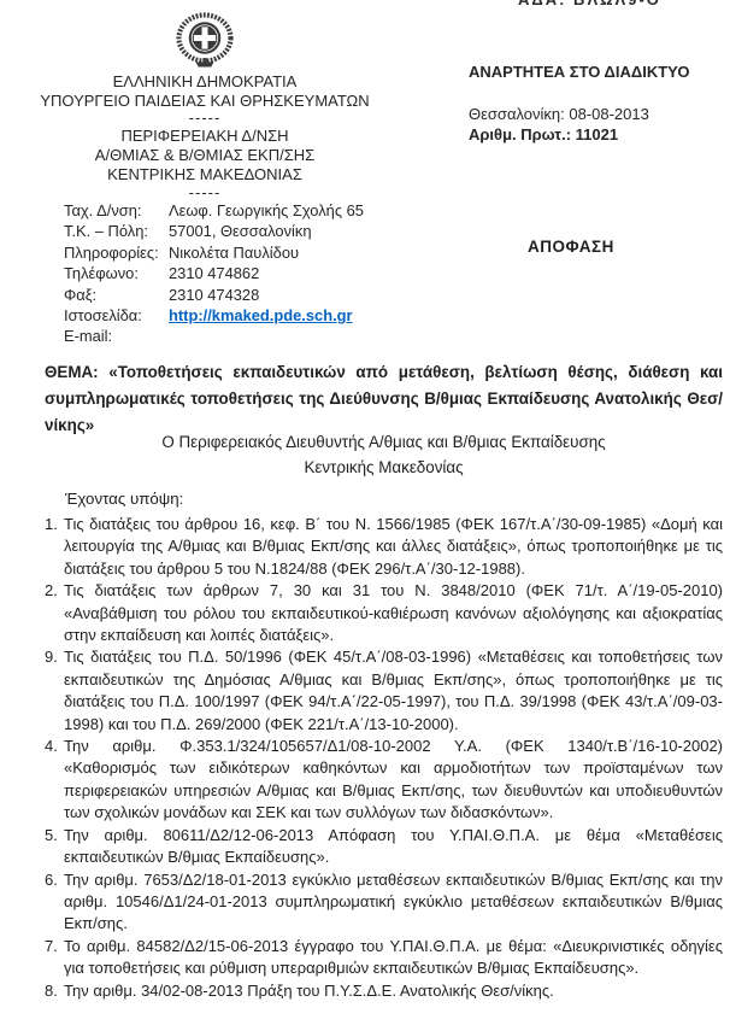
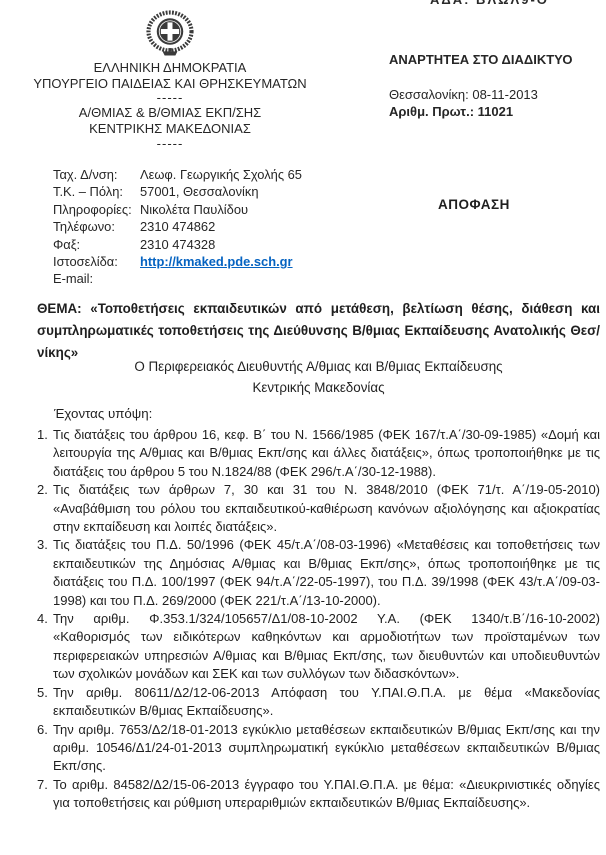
  ΕΛΛΗΝΙΚΗ ΔΗΜΟΚΡΑΤΙΑ
  ΥΠΟΥΡΓΕΙΟ ΠΑΙΔΕΙΑΣ ΚΑΙ ΘΡΗΣΚΕΥΜΑΤΩΝ
  -----
- ΠΕΡΙΦΕΡΕΙΑΚΗ Δ/ΝΣΗ
  Α/ΘΜΙΑΣ & Β/ΘΜΙΑΣ ΕΚΠ/ΣΗΣ
  ΚΕΝΤΡΙΚΗΣ ΜΑΚΕΔΟΝΙΑΣ
  -----
  Ταχ. Δ/νση:
  Λεωφ. Γεωργικής Σχολής 65
  Τ.Κ. – Πόλη:
  57001, Θεσσαλονίκη
  Πληροφορίες:
  Νικολέτα Παυλίδου
  Τηλέφωνο:
  2310 474862
  Φαξ:
  2310 474328
  Ιστοσελίδα:
  http://kmaked.pde.sch.gr
  E-mail:
  ΑΝΑΡΤΗΤΕΑ ΣΤΟ ΔΙΑΔΙΚΤΥΟ
- Θεσσαλονίκη: 08-08-2013
+ Θεσσαλονίκη: 08-11-2013
  Αριθμ. Πρωτ.: 11021
  ΑΠΟΦΑΣΗ
  ΘΕΜΑ: «Τοποθετήσεις εκπαιδευτικών από μετάθεση, βελτίωση θέσης, διάθεση και συμπληρωματικές τοποθετήσεις της Διεύθυνσης Β/θμιας Εκπαίδευσης Ανατολικής Θεσ/νίκης»
  Ο Περιφερειακός Διευθυντής Α/θμιας και Β/θμιας Εκπαίδευσης
  Κεντρικής Μακεδονίας
  Έχοντας υπόψη:
  1.
  Τις διατάξεις του άρθρου 16, κεφ. Β΄ του Ν. 1566/1985 (ΦΕΚ 167/τ.Α΄/30-09-1985) «Δομή και λειτουργία της Α/θμιας και Β/θμιας Εκπ/σης και άλλες διατάξεις», όπως τροποποιήθηκε με τις διατάξεις του άρθρου 5 του Ν.1824/88 (ΦΕΚ 296/τ.Α΄/30-12-1988).
  2.
  Τις διατάξεις των άρθρων 7, 30 και 31 του Ν. 3848/2010 (ΦΕΚ 71/τ. Α΄/19-05-2010) «Αναβάθμιση του ρόλου του εκπαιδευτικού-καθιέρωση κανόνων αξιολόγησης και αξιοκρατίας στην εκπαίδευση και λοιπές διατάξεις».
- 9.
+ 3.
  Τις διατάξεις του Π.Δ. 50/1996 (ΦΕΚ 45/τ.Α΄/08-03-1996) «Μεταθέσεις και τοποθετήσεις των εκπαιδευτικών της Δημόσιας Α/θμιας και Β/θμιας Εκπ/σης», όπως τροποποιήθηκε με τις διατάξεις του Π.Δ. 100/1997 (ΦΕΚ 94/τ.Α΄/22-05-1997), του Π.Δ. 39/1998 (ΦΕΚ 43/τ.Α΄/09-03-1998) και του Π.Δ. 269/2000 (ΦΕΚ 221/τ.Α΄/13-10-2000).
  4.
  Την αριθμ. Φ.353.1/324/105657/Δ1/08-10-2002 Υ.Α. (ΦΕΚ 1340/τ.Β΄/16-10-2002) «Καθορισμός των ειδικότερων καθηκόντων και αρμοδιοτήτων των προϊσταμένων των περιφερειακών υπηρεσιών Α/θμιας και Β/θμιας Εκπ/σης, των διευθυντών και υποδιευθυντών των σχολικών μονάδων και ΣΕΚ και των συλλόγων των διδασκόντων».
  5.
- Την αριθμ. 80611/Δ2/12-06-2013 Απόφαση του Υ.ΠΑΙ.Θ.Π.Α. με θέμα «Μεταθέσεις εκπαιδευτικών Β/θμιας Εκπαίδευσης».
+ Την αριθμ. 80611/Δ2/12-06-2013 Απόφαση του Υ.ΠΑΙ.Θ.Π.Α. με θέμα «Μακεδονίας εκπαιδευτικών Β/θμιας Εκπαίδευσης».
  6.
  Την αριθμ. 7653/Δ2/18-01-2013 εγκύκλιο μεταθέσεων εκπαιδευτικών Β/θμιας Εκπ/σης και την αριθμ. 10546/Δ1/24-01-2013 συμπληρωματική εγκύκλιο μεταθέσεων εκπαιδευτικών Β/θμιας Εκπ/σης.
  7.
  Το αριθμ. 84582/Δ2/15-06-2013 έγγραφο του Υ.ΠΑΙ.Θ.Π.Α. με θέμα: «Διευκρινιστικές οδηγίες για τοποθετήσεις και ρύθμιση υπεραριθμιών εκπαιδευτικών Β/θμιας Εκπαίδευσης».
- 8.
- Την αριθμ. 34/02-08-2013 Πράξη του Π.Υ.Σ.Δ.Ε. Ανατολικής Θεσ/νίκης.
